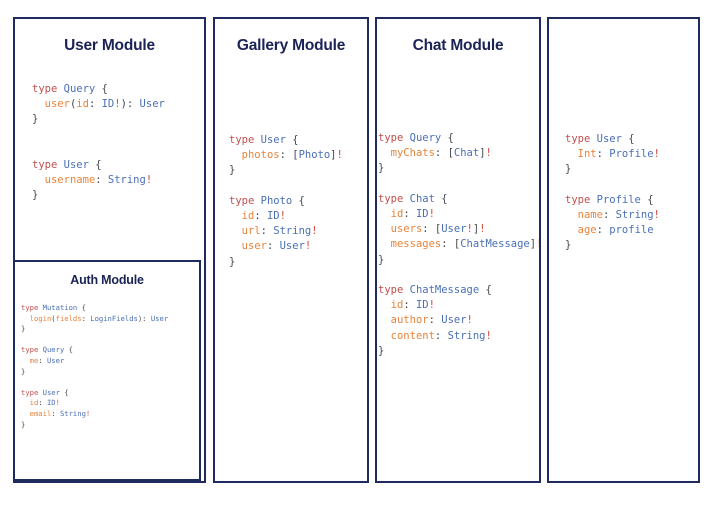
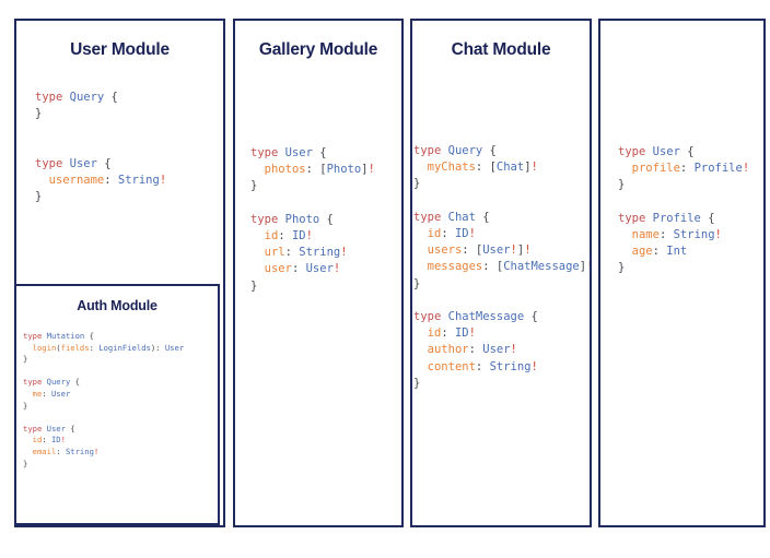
  User Module
  type Query {
- user(id: ID!): User
  }
  type User {
  username: String!
  }
  Auth Module
  type Mutation {
  login(fields: LoginFields): User
  }
  type Query {
  me: User
  }
  type User {
  id: ID!
  email: String!
  }
  Gallery Module
  type User {
  photos: [Photo]!
  }
  type Photo {
  id: ID!
  url: String!
  user: User!
  }
  Chat Module
  type Query {
  myChats: [Chat]!
  }
  type Chat {
  id: ID!
  users: [User!]!
  messages: [ChatMessage]
  }
  type ChatMessage {
  id: ID!
  author: User!
  content: String!
  }
  type User {
- Int: Profile!
+ profile: Profile!
  }
  type Profile {
  name: String!
- age: profile
+ age: Int
  }
